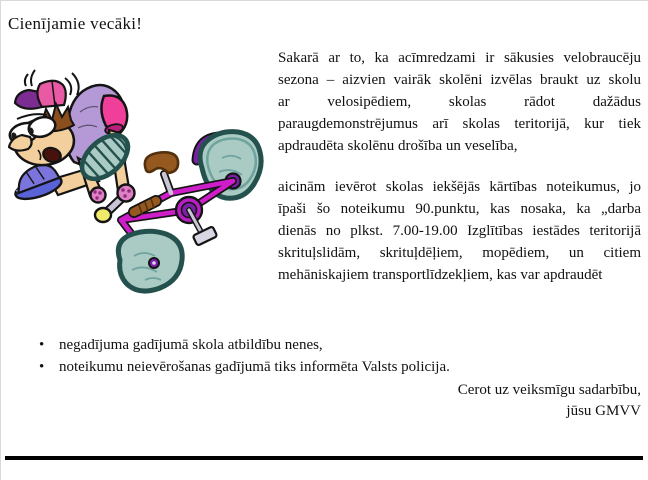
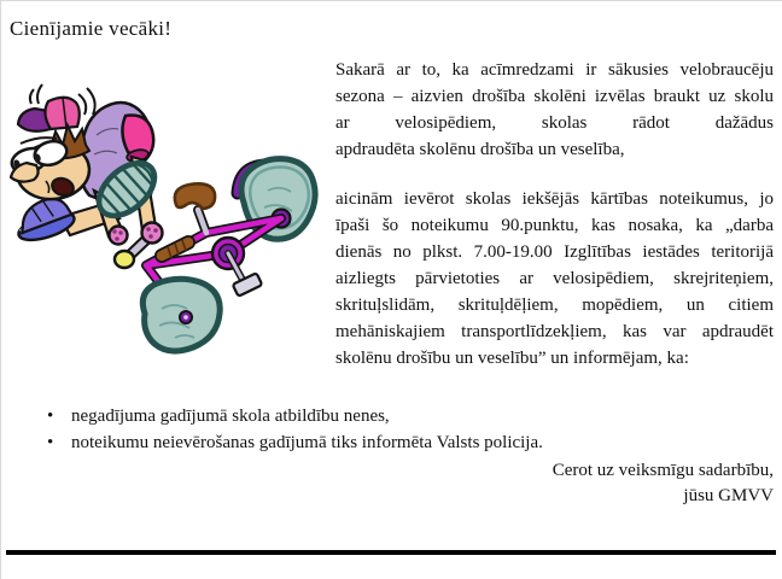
  Cienījamie vecāki!
  Sakarā ar to, ka acīmredzami ir sākusies velobraucēju
- sezona – aizvien vairāk skolēni izvēlas braukt uz skolu
+ sezona – aizvien drošība skolēni izvēlas braukt uz skolu
  ar velosipēdiem, skolas rādot dažādus
- paraugdemonstrējumus arī skolas teritorijā, kur tiek
  apdraudēta skolēnu drošība un veselība,
  aicinām ievērot skolas iekšējās kārtības noteikumus, jo
  īpaši šo noteikumu 90.punktu, kas nosaka, ka „darba
  dienās no plkst. 7.00-19.00 Izglītības iestādes teritorijā
+ aizliegts pārvietoties ar velosipēdiem, skrejriteņiem,
  skrituļslidām, skrituļdēļiem, mopēdiem, un citiem
  mehāniskajiem transportlīdzekļiem, kas var apdraudēt
+ skolēnu drošību un veselību” un informējam, ka:
  negadījuma gadījumā skola atbildību nenes,
  noteikumu neievērošanas gadījumā tiks informēta Valsts policija.
  Cerot uz veiksmīgu sadarbību,
  jūsu GMVV
